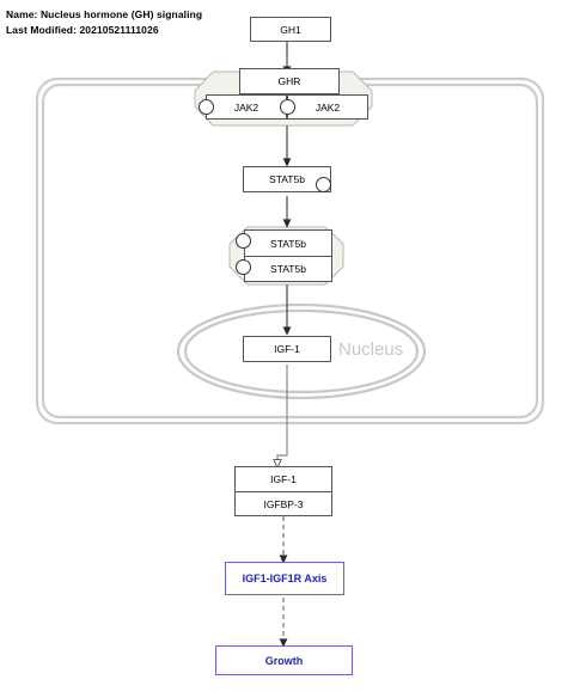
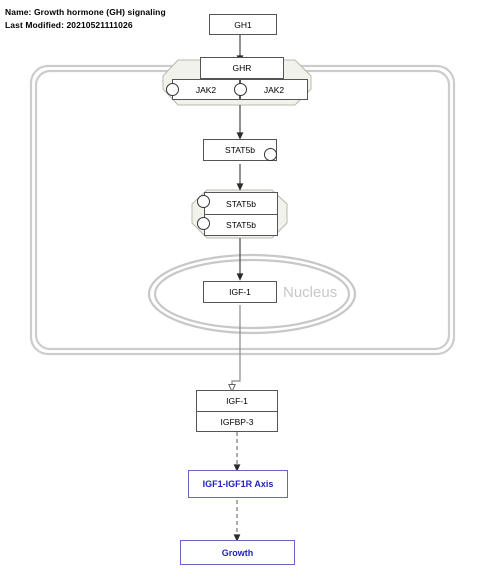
- Name: Nucleus hormone (GH) signaling
+ Name: Growth hormone (GH) signaling
  Last Modified: 20210521111026
  Nucleus
  GH1
  GHR
  JAK2
  JAK2
  STAT5b
  STAT5b
  STAT5b
  IGF-1
  IGF-1
  IGFBP-3
  IGF1-IGF1R Axis
  Growth
